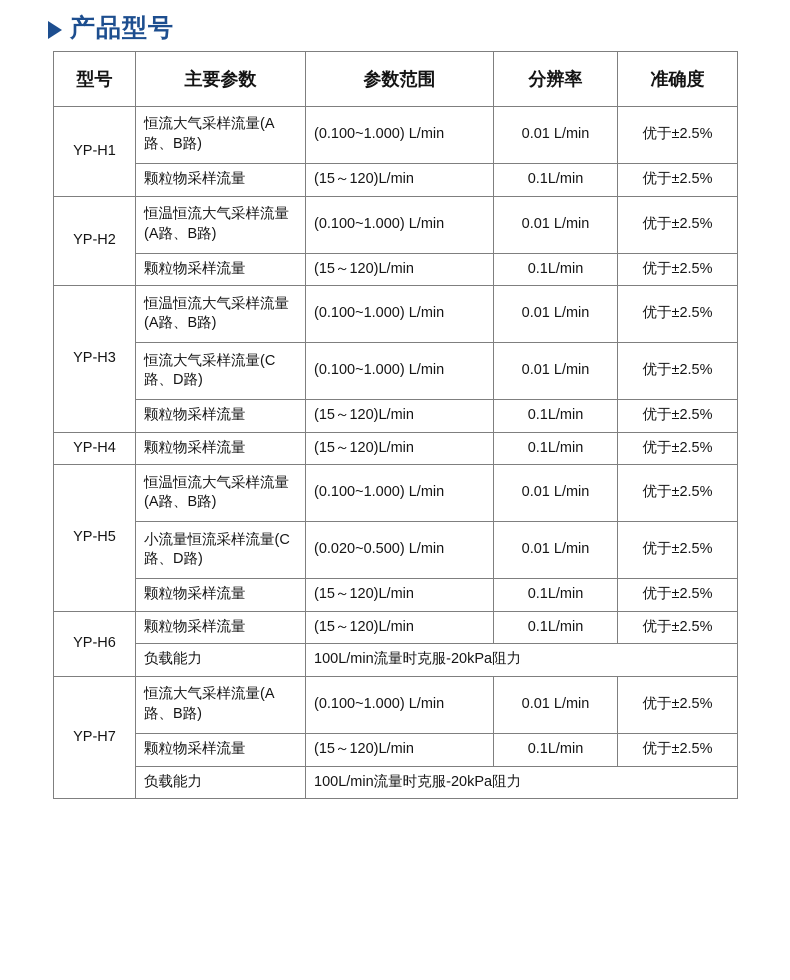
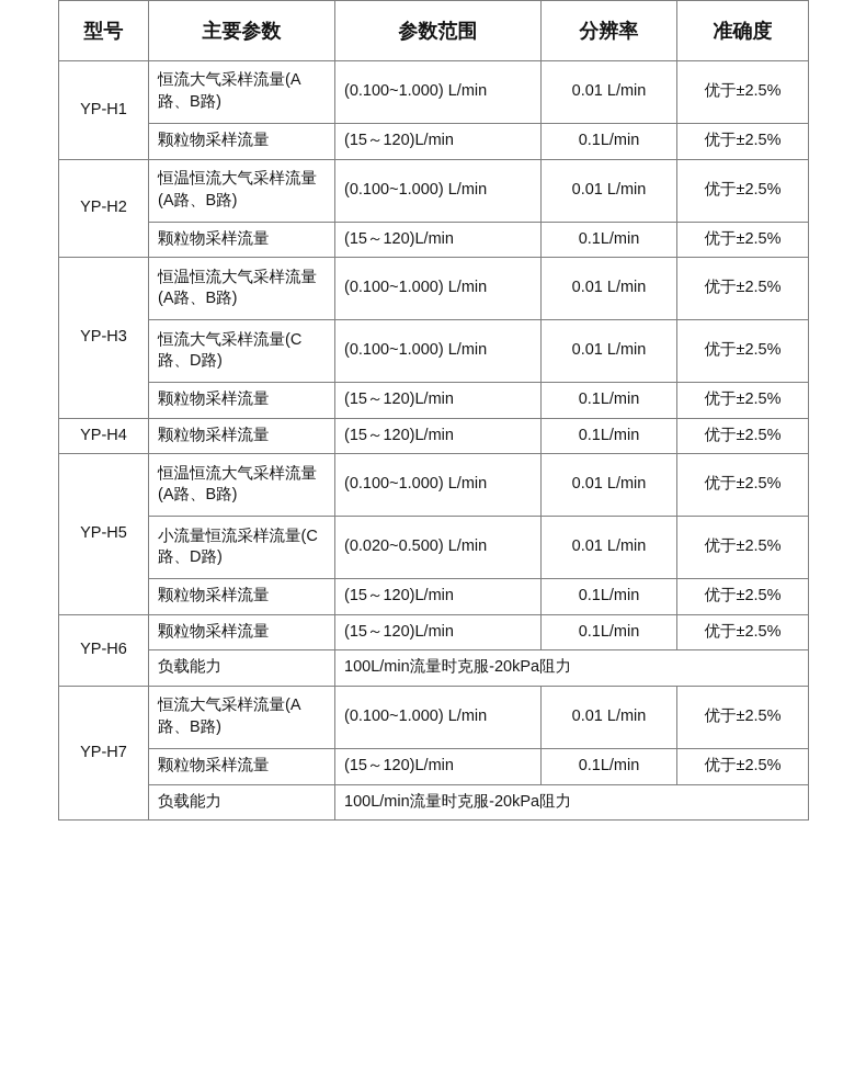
- 产品型号
  型号	主要参数	参数范围	分辨率	准确度
  YP-H1	恒流大气采样流量(A路、B路)	(0.100~1.000) L/min	0.01 L/min	优于±2.5%
  颗粒物采样流量	(15～120)L/min	0.1L/min	优于±2.5%
  YP-H2	恒温恒流大气采样流量(A路、B路)	(0.100~1.000) L/min	0.01 L/min	优于±2.5%
  颗粒物采样流量	(15～120)L/min	0.1L/min	优于±2.5%
  YP-H3	恒温恒流大气采样流量(A路、B路)	(0.100~1.000) L/min	0.01 L/min	优于±2.5%
  恒流大气采样流量(C路、D路)	(0.100~1.000) L/min	0.01 L/min	优于±2.5%
  颗粒物采样流量	(15～120)L/min	0.1L/min	优于±2.5%
  YP-H4	颗粒物采样流量	(15～120)L/min	0.1L/min	优于±2.5%
  YP-H5	恒温恒流大气采样流量(A路、B路)	(0.100~1.000) L/min	0.01 L/min	优于±2.5%
  小流量恒流采样流量(C路、D路)	(0.020~0.500) L/min	0.01 L/min	优于±2.5%
  颗粒物采样流量	(15～120)L/min	0.1L/min	优于±2.5%
  YP-H6	颗粒物采样流量	(15～120)L/min	0.1L/min	优于±2.5%
  负载能力	100L/min流量时克服-20kPa阻力
  YP-H7	恒流大气采样流量(A路、B路)	(0.100~1.000) L/min	0.01 L/min	优于±2.5%
  颗粒物采样流量	(15～120)L/min	0.1L/min	优于±2.5%
  负载能力	100L/min流量时克服-20kPa阻力
